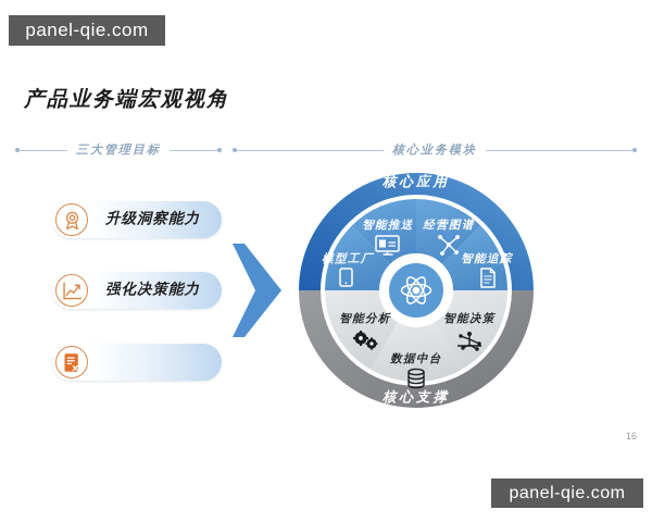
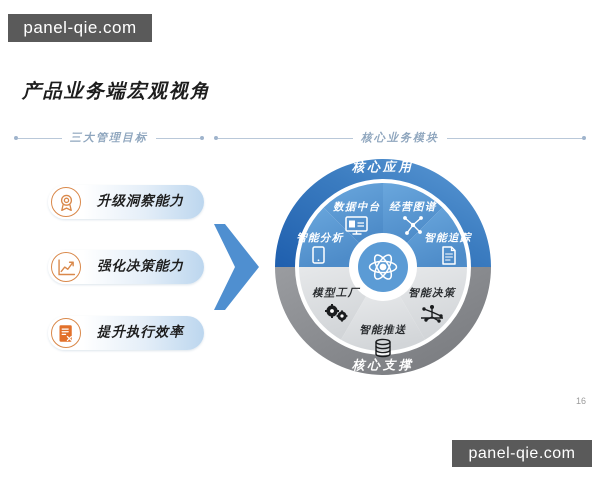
  panel-qie.com
  产品业务端宏观视角
  三大管理目标
  核心业务模块
  升级洞察能力
  强化决策能力
+ 提升执行效率
  核心应用
  核心支撑
- 模型工厂
+ 智能分析
- 智能推送
+ 数据中台
  经营图谱
  智能追踪
- 智能分析
+ 模型工厂
  智能决策
- 数据中台
+ 智能推送
  16
  panel-qie.com
